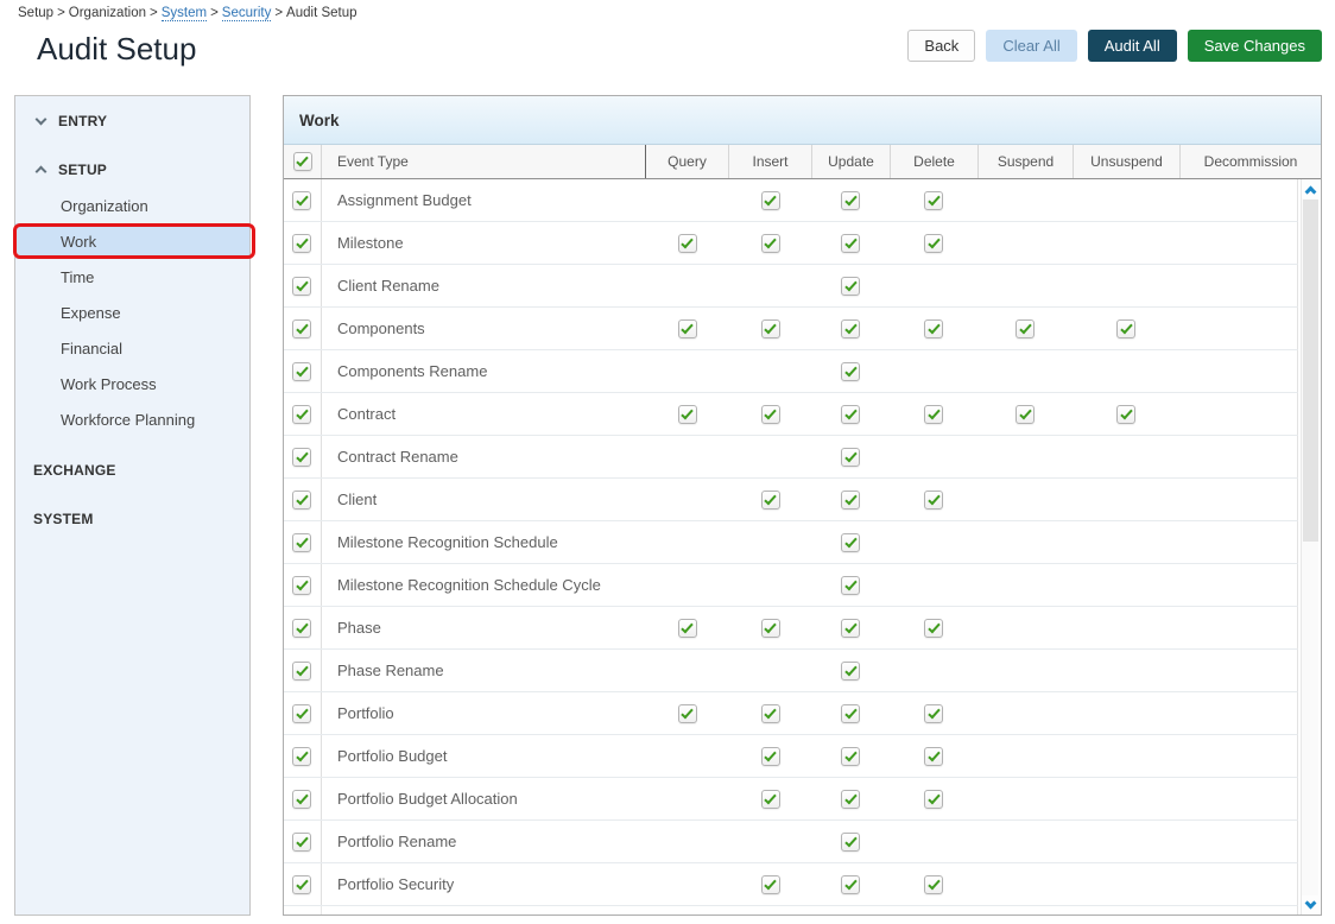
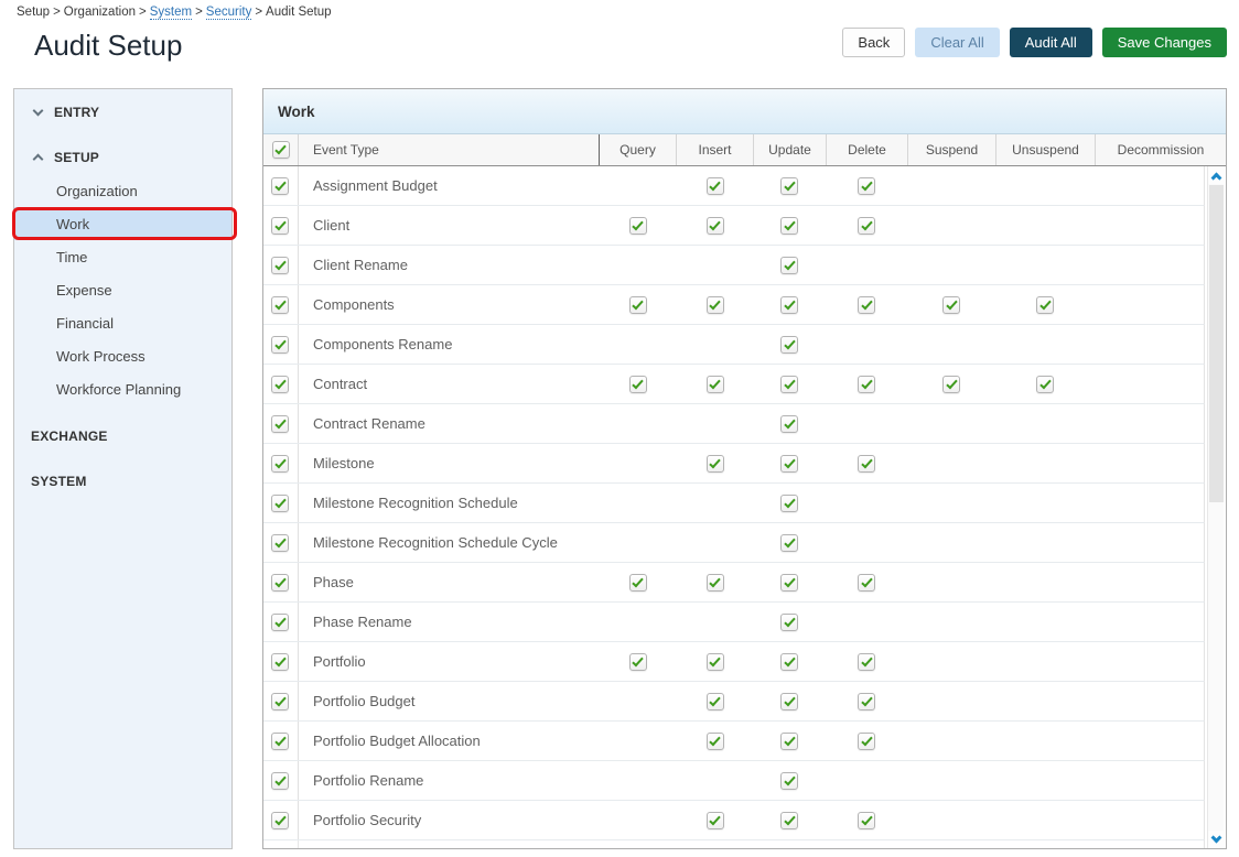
  Setup > Organization > System > Security > Audit Setup
  Audit Setup
  Back
  Clear All
  Audit All
  Save Changes
  ENTRY
  SETUP
  Organization
  Work
  Time
  Expense
  Financial
  Work Process
  Workforce Planning
  EXCHANGE
  SYSTEM
  Work
  Event Type
  Query
  Insert
  Update
  Delete
  Suspend
  Unsuspend
  Decommission
  Assignment Budget
- Milestone
+ Client
  Client Rename
  Components
  Components Rename
  Contract
  Contract Rename
- Client
+ Milestone
  Milestone Recognition Schedule
  Milestone Recognition Schedule Cycle
  Phase
  Phase Rename
  Portfolio
  Portfolio Budget
  Portfolio Budget Allocation
  Portfolio Rename
  Portfolio Security
